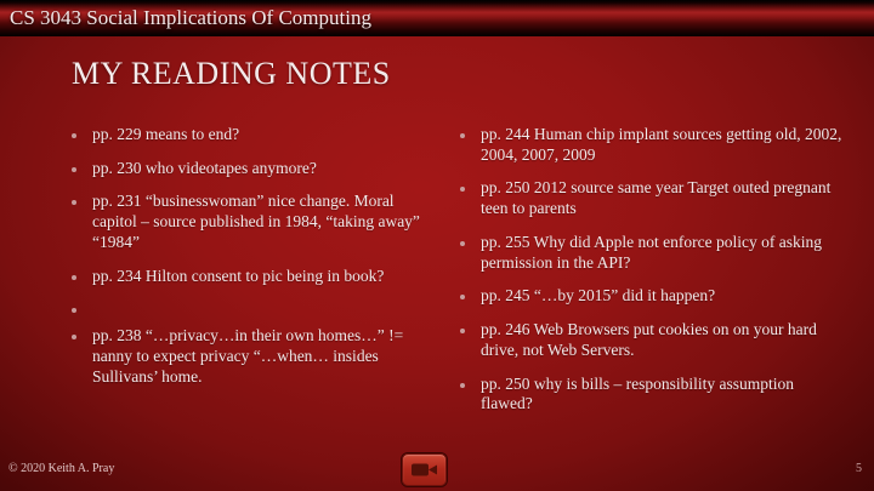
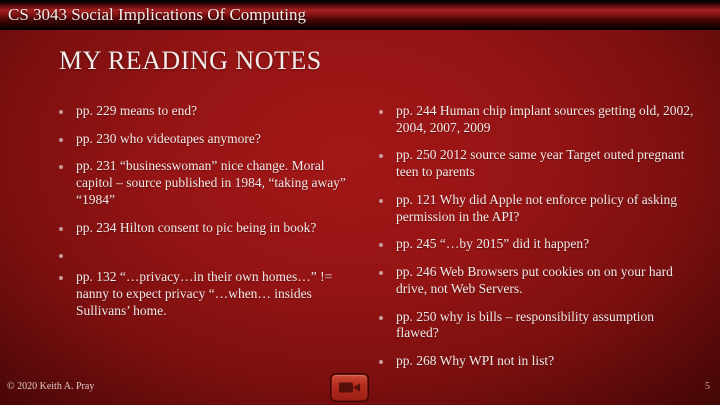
  CS 3043 Social Implications Of Computing
  MY READING NOTES
  pp. 229 means to end?
  pp. 230 who videotapes anymore?
  pp. 231 “businesswoman” nice change. Moral capitol – source published in 1984, “taking away” “1984”
  pp. 234 Hilton consent to pic being in book?
- pp. 238 “…privacy…in their own homes…” != nanny to expect privacy “…when… insides Sullivans’ home.
+ pp. 132 “…privacy…in their own homes…” != nanny to expect privacy “…when… insides Sullivans’ home.
  pp. 244 Human chip implant sources getting old, 2002, 2004, 2007, 2009
  pp. 250 2012 source same year Target outed pregnant teen to parents
- pp. 255 Why did Apple not enforce policy of asking permission in the API?
+ pp. 121 Why did Apple not enforce policy of asking permission in the API?
  pp. 245 “…by 2015” did it happen?
  pp. 246 Web Browsers put cookies on on your hard drive, not Web Servers.
  pp. 250 why is bills – responsibility assumption flawed?
+ pp. 268 Why WPI not in list?
  © 2020 Keith A. Pray
  5
